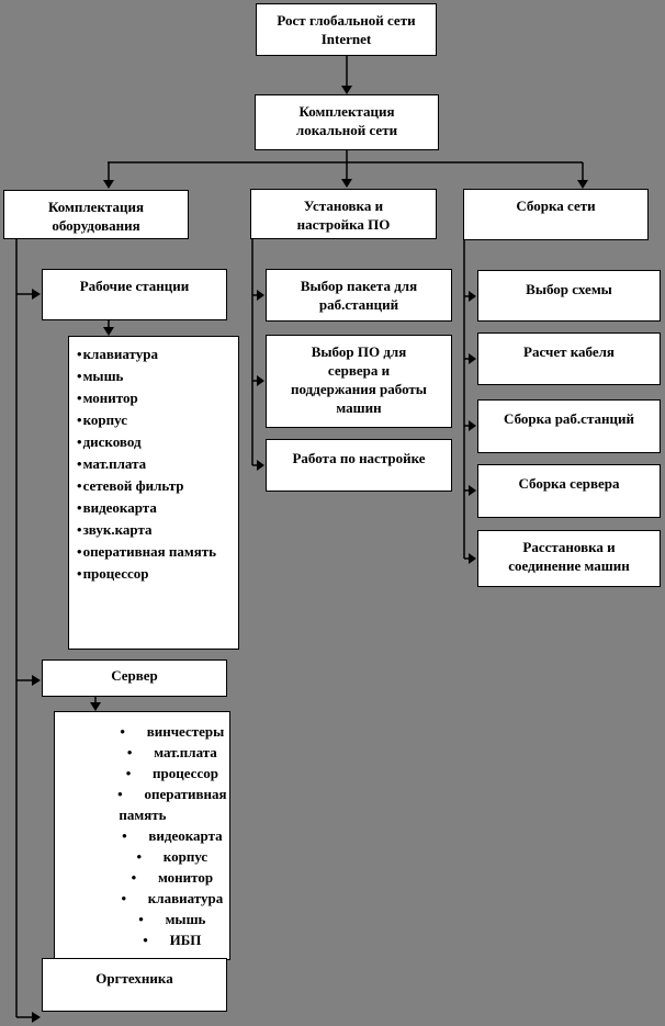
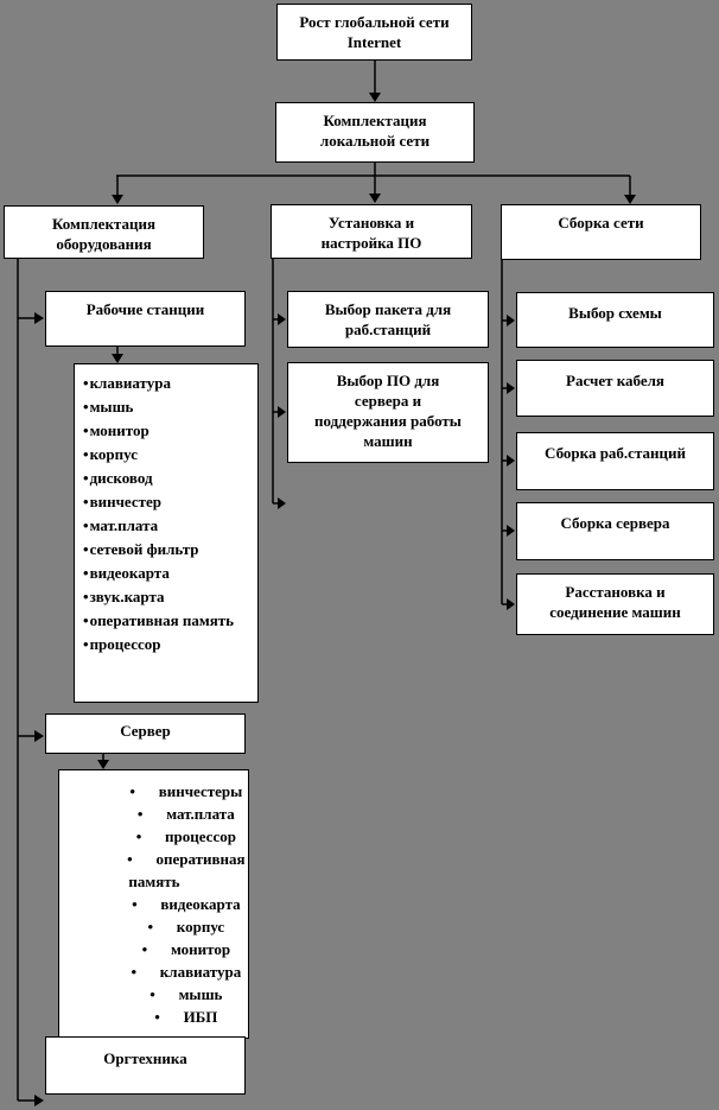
  Рост глобальной сети Internet
  Комплектация локальной сети
  Комплектация оборудования
  Установка и настройка ПО
  Сборка сети
  Рабочие станции
  •клавиатура
  •мышь
  •монитор
  •корпус
  •дисковод
+ •винчестер
  •мат.плата
  •сетевой фильтр
  •видеокарта
  •звук.карта
  •оперативная память
  •процессор
  Сервер
  • винчестеры
  • мат.плата
  • процессор
  • оперативная память
  • видеокарта
  • корпус
  • монитор
  • клавиатура
  • мышь
  • ИБП
  Оргтехника
  Выбор пакета для раб.станций
  Выбор ПО для сервера и поддержания работы машин
- Работа по настройке
  Выбор схемы
  Расчет кабеля
  Сборка раб.станций
  Сборка сервера
  Расстановка и соединение машин
